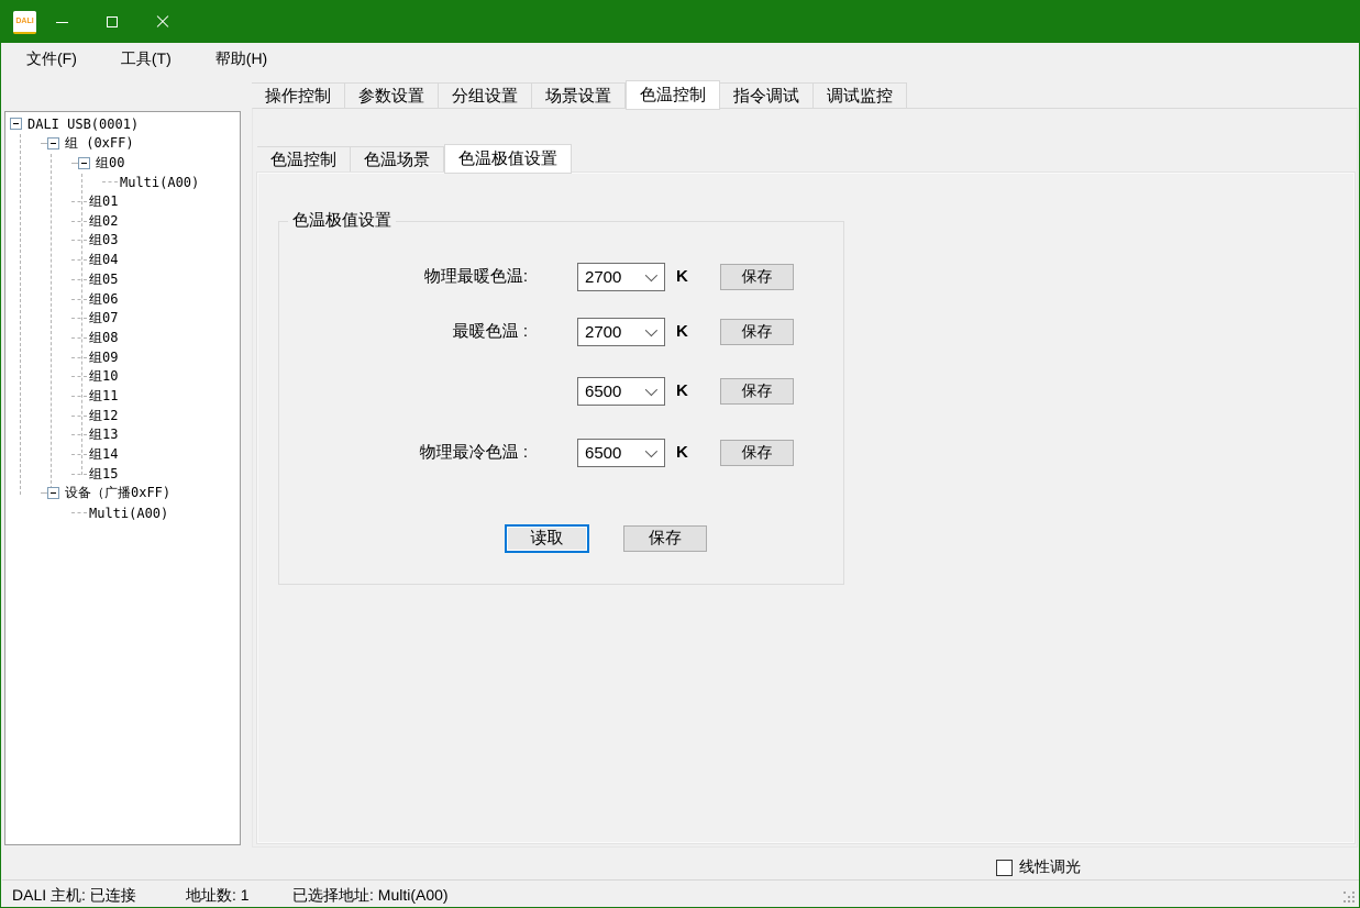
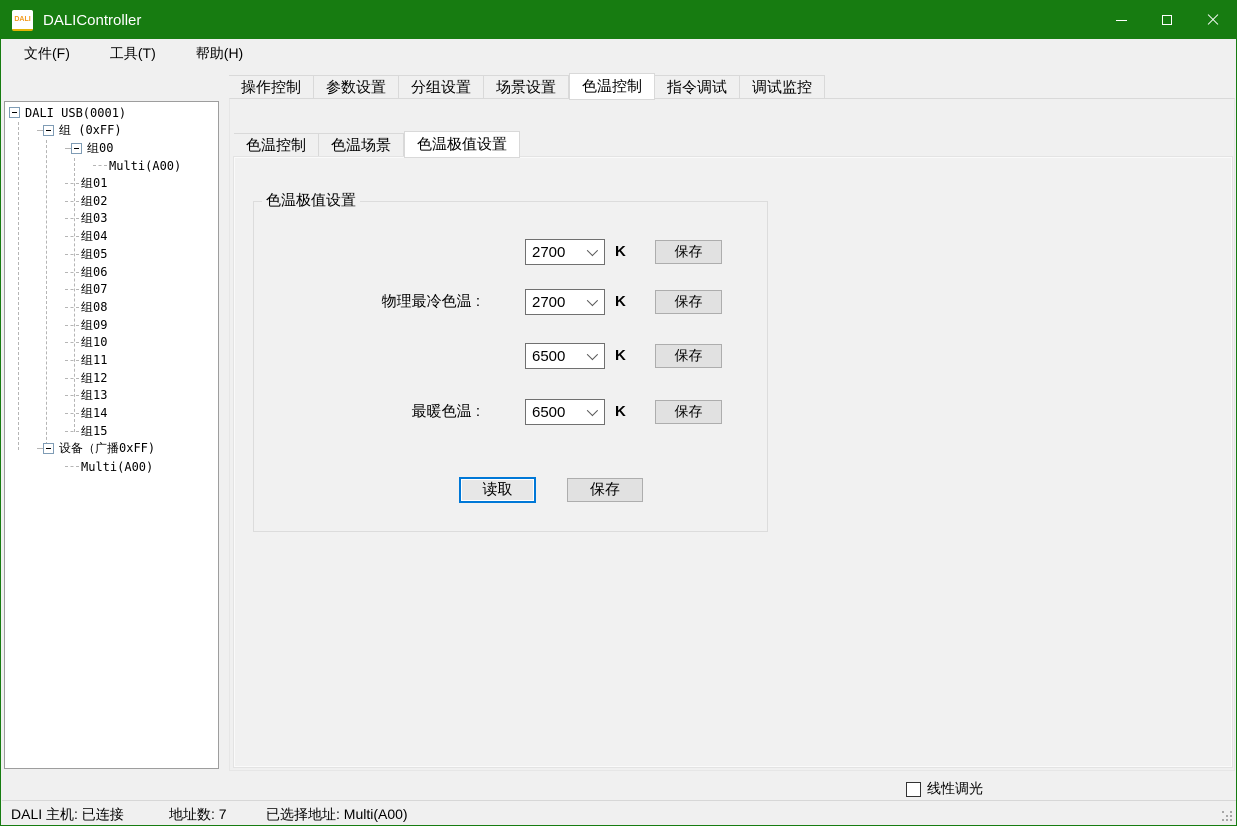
+ DALIController
  文件(F)
  工具(T)
  帮助(H)
  DALI USB(0001)
  组 (0xFF)
  组00
  Multi(A00)
  组01
  组02
  组03
  组04
  组05
  组06
  组07
  组08
  组09
  组10
  组11
  组12
  组13
  组14
  组15
  设备（广播0xFF)
  Multi(A00)
  操作控制
  参数设置
  分组设置
  场景设置
  色温控制
  指令调试
  调试监控
  色温控制
  色温场景
  色温极值设置
  色温极值设置
- 物理最暖色温:
  2700
  K
  保存
- 最暖色温 :
+ 物理最冷色温 :
  2700
  K
  保存
  6500
  K
  保存
- 物理最冷色温 :
+ 最暖色温 :
  6500
  K
  保存
  读取
  保存
  线性调光
  DALI 主机: 已连接
- 地址数: 1
+ 地址数: 7
  已选择地址: Multi(A00)
